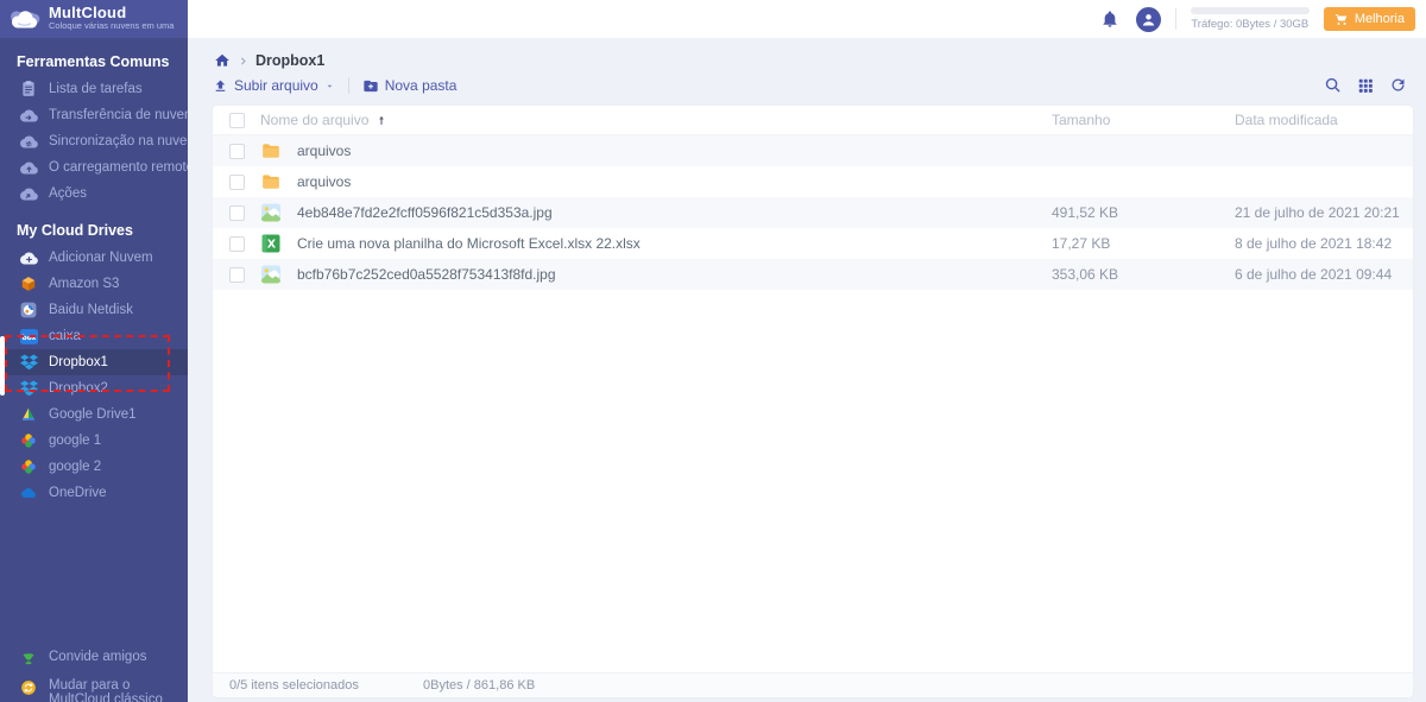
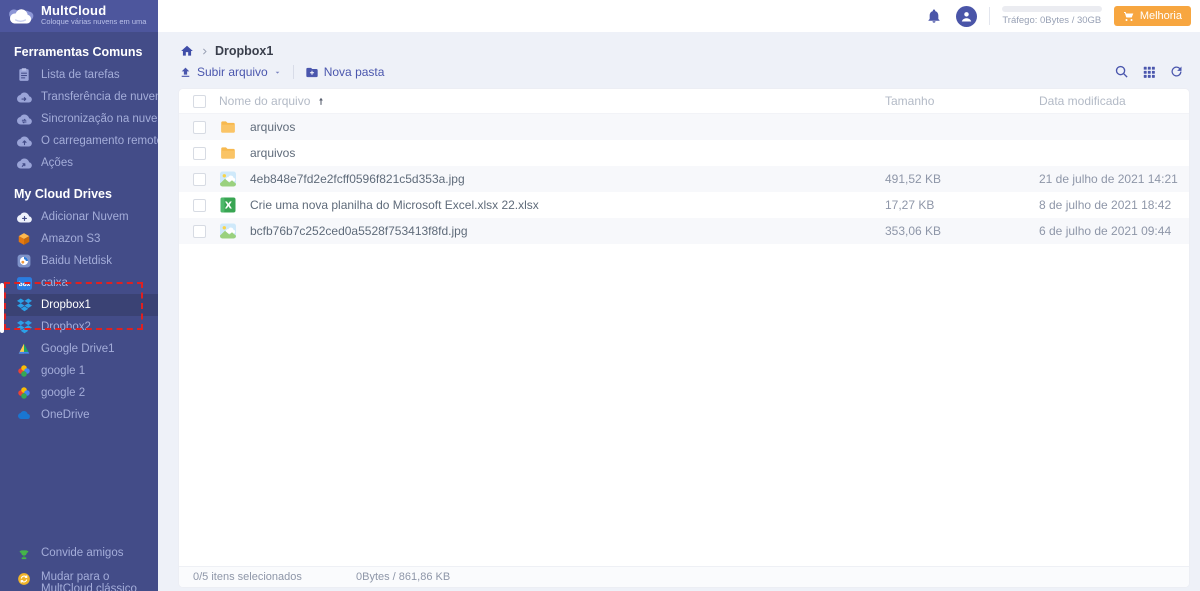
  MultCloud
  Coloque várias nuvens em uma
  Ferramentas Comuns
  Lista de tarefas
  Transferência de nuve
  Sincronização na nuve
  O carregamento remot
  Ações
  My Cloud Drives
  Adicionar Nuvem
  Amazon S3
  Baidu Netdisk
  caixa
  Dropbox1
  Dropbox2
  Google Drive1
  google 1
  google 2
  OneDrive
  Convide amigos
  Mudar para o MultCloud clássico
  Tráfego: 0Bytes / 30GB
  Melhoria
  Dropbox1
  Subir arquivo
  Nova pasta
  Nome do arquivo
  Tamanho
  Data modificada
  arquivos
  arquivos
  4eb848e7fd2e2fcff0596f821c5d353a.jpg
  491,52 KB
- 21 de julho de 2021 20:21
+ 21 de julho de 2021 14:21
  X
  Crie uma nova planilha do Microsoft Excel.xlsx 22.xlsx
  17,27 KB
  8 de julho de 2021 18:42
  bcfb76b7c252ced0a5528f753413f8fd.jpg
  353,06 KB
  6 de julho de 2021 09:44
  0/5 itens selecionados
  0Bytes / 861,86 KB
